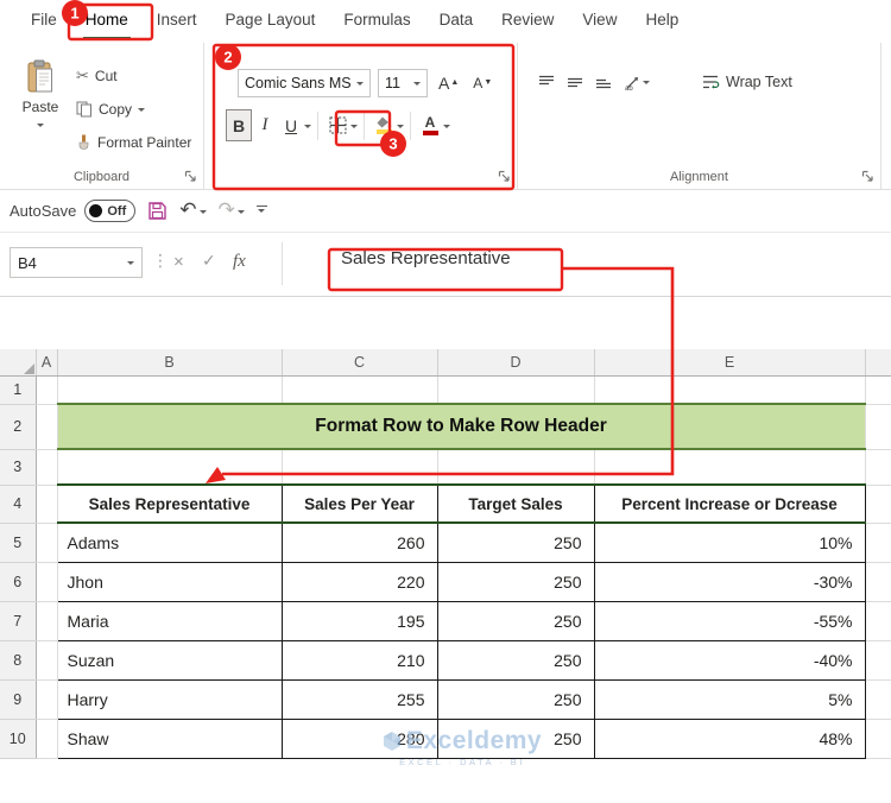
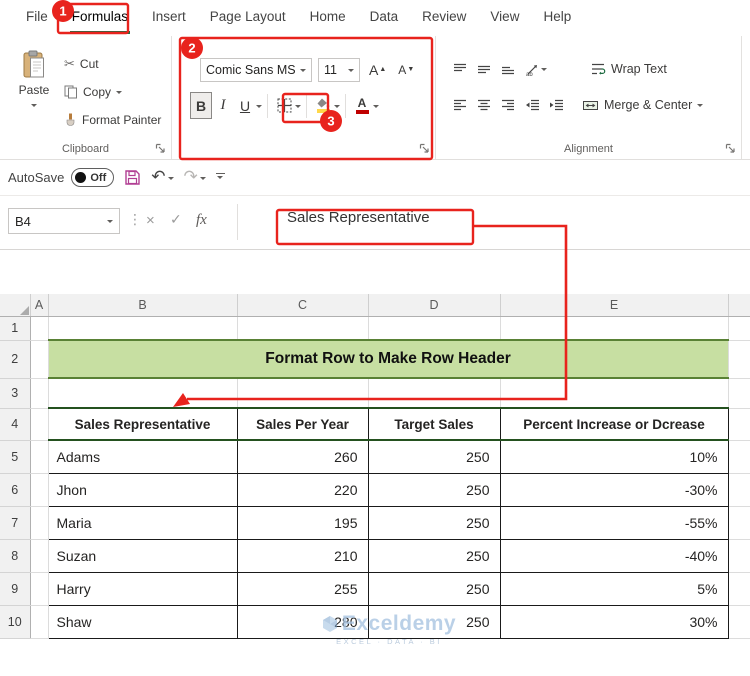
  File
- Home
+ Formulas
  Insert
  Page Layout
- Formulas
+ Home
  Data
  Review
  View
  Help
  Paste
  ✂
  Cut
  Copy
  Format Painter
  Clipboard
  Comic Sans MS
  11
  A
  A
  B
  I
  U
  A
  Wrap Text
+ Merge & Center
  Alignment
  AutoSave
  Off
  ↶
  ↷
  B4
  ⋮
  ×
  ✓
  fx
  Sales Representative
  	A	B	C	D	E
  1
  2		Format Row to Make Row Header
  3
  4		Sales Representative	Sales Per Year	Target Sales	Percent Increase or Dcrease
  5		Adams	260	250	10%
  6		Jhon	220	250	-30%
  7		Maria	195	250	-55%
  8		Suzan	210	250	-40%
  9		Harry	255	250	5%
- 10		Shaw	280	250	48%
+ 10		Shaw	280	250	30%
  Exceldemy
  EXCEL · DATA · BI
  1
  2
  3
